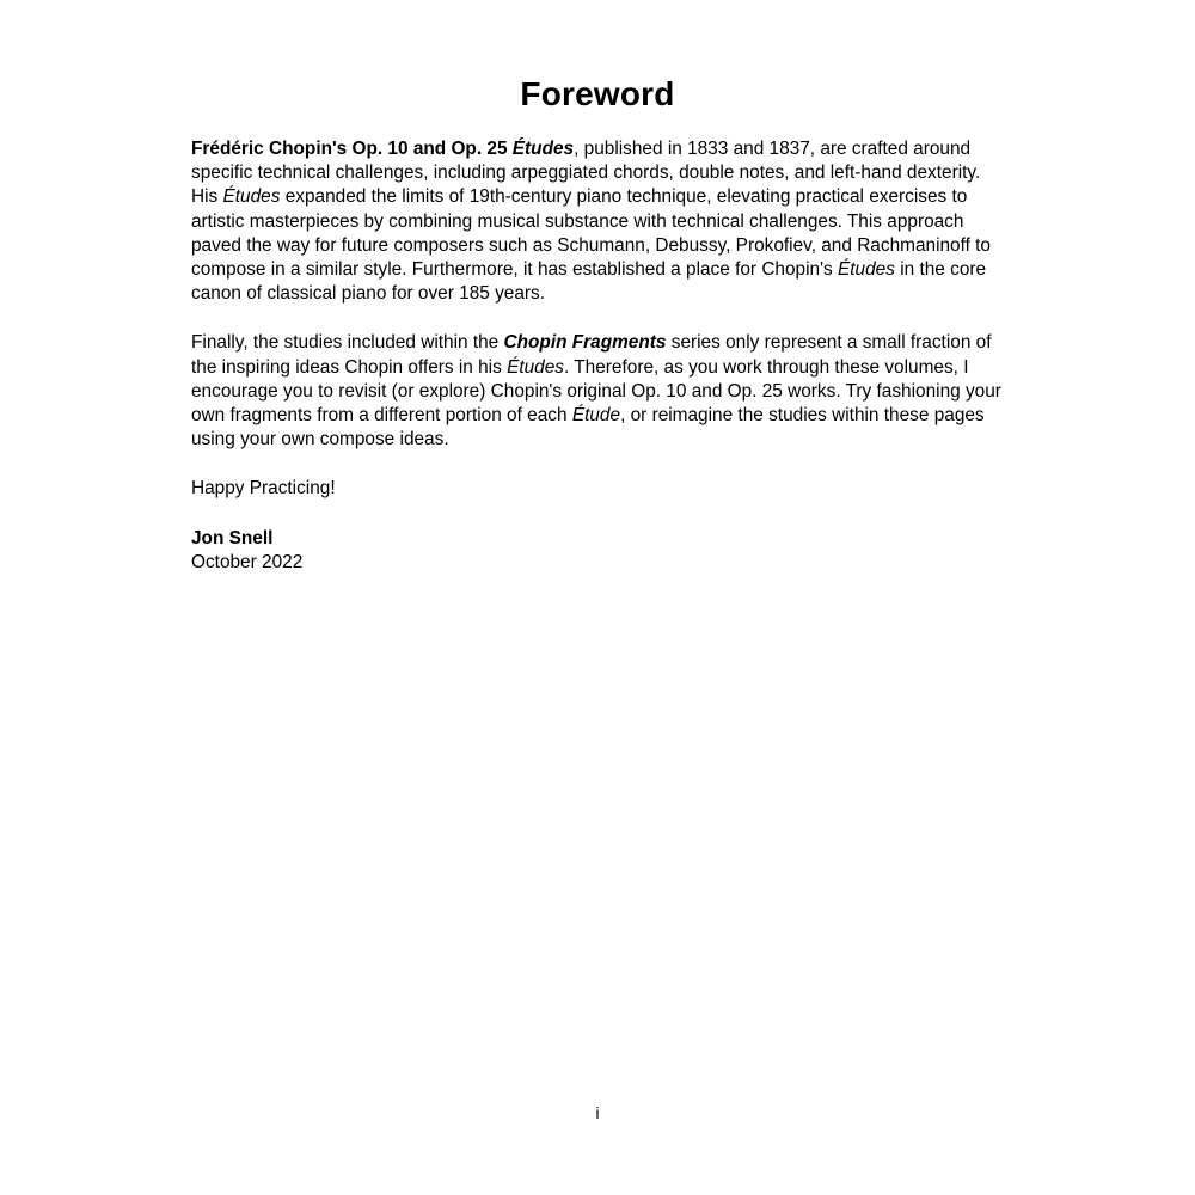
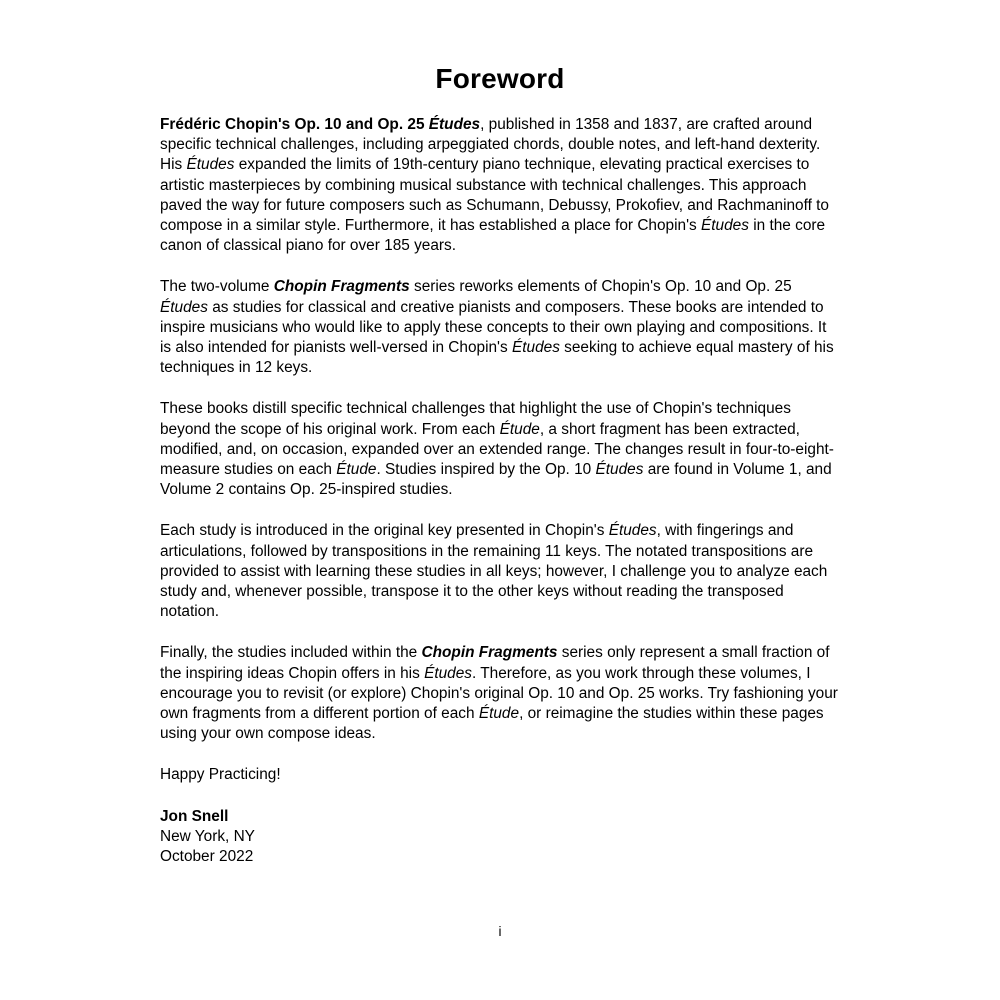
  Foreword
- Frédéric Chopin's Op. 10 and Op. 25 Études, published in 1833 and 1837, are crafted around specific technical challenges, including arpeggiated chords, double notes, and left-hand dexterity. His Études expanded the limits of 19th-century piano technique, elevating practical exercises to artistic masterpieces by combining musical substance with technical challenges. This approach paved the way for future composers such as Schumann, Debussy, Prokofiev, and Rachmaninoff to compose in a similar style. Furthermore, it has established a place for Chopin's Études in the core canon of classical piano for over 185 years.
+ Frédéric Chopin's Op. 10 and Op. 25 Études, published in 1358 and 1837, are crafted around specific technical challenges, including arpeggiated chords, double notes, and left-hand dexterity. His Études expanded the limits of 19th-century piano technique, elevating practical exercises to artistic masterpieces by combining musical substance with technical challenges. This approach paved the way for future composers such as Schumann, Debussy, Prokofiev, and Rachmaninoff to compose in a similar style. Furthermore, it has established a place for Chopin's Études in the core canon of classical piano for over 185 years.
+ The two-volume Chopin Fragments series reworks elements of Chopin's Op. 10 and Op. 25 Études as studies for classical and creative pianists and composers. These books are intended to inspire musicians who would like to apply these concepts to their own playing and compositions. It is also intended for pianists well-versed in Chopin's Études seeking to achieve equal mastery of his techniques in 12 keys.
+ These books distill specific technical challenges that highlight the use of Chopin's techniques beyond the scope of his original work. From each Étude, a short fragment has been extracted, modified, and, on occasion, expanded over an extended range. The changes result in four-to-eight-measure studies on each Étude. Studies inspired by the Op. 10 Études are found in Volume 1, and Volume 2 contains Op. 25-inspired studies.
+ Each study is introduced in the original key presented in Chopin's Études, with fingerings and articulations, followed by transpositions in the remaining 11 keys. The notated transpositions are provided to assist with learning these studies in all keys; however, I challenge you to analyze each study and, whenever possible, transpose it to the other keys without reading the transposed notation.
  Finally, the studies included within the Chopin Fragments series only represent a small fraction of the inspiring ideas Chopin offers in his Études. Therefore, as you work through these volumes, I encourage you to revisit (or explore) Chopin's original Op. 10 and Op. 25 works. Try fashioning your own fragments from a different portion of each Étude, or reimagine the studies within these pages using your own compose ideas.
  Happy Practicing!
  Jon Snell
+ New York, NY
  October 2022
  i
